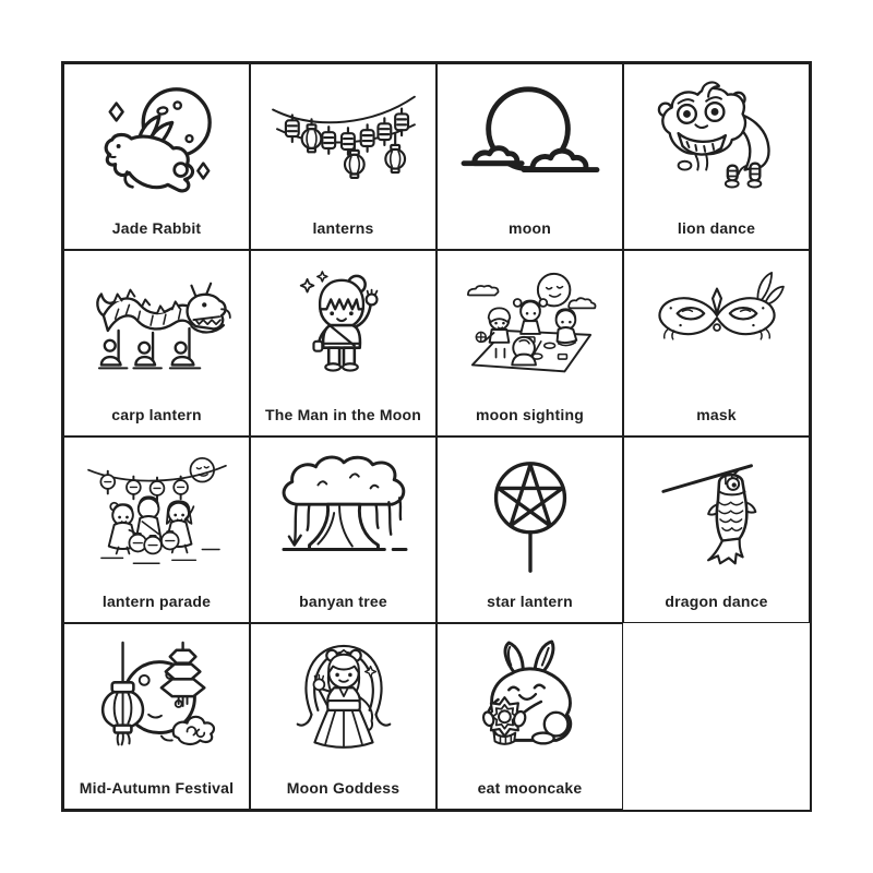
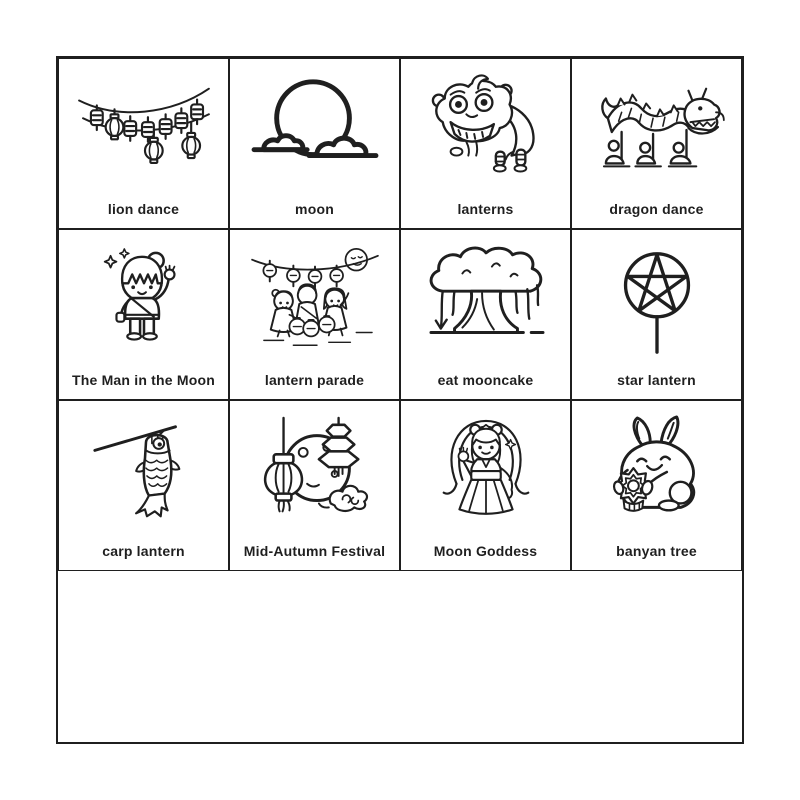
- Jade Rabbit
- lanterns
+ lion dance
  moon
- lion dance
+ lanterns
- carp lantern
+ dragon dance
  The Man in the Moon
- moon sighting
- mask
  lantern parade
- banyan tree
+ eat mooncake
  star lantern
- dragon dance
+ carp lantern
  Mid-Autumn Festival
  Moon Goddess
- eat mooncake
+ banyan tree
